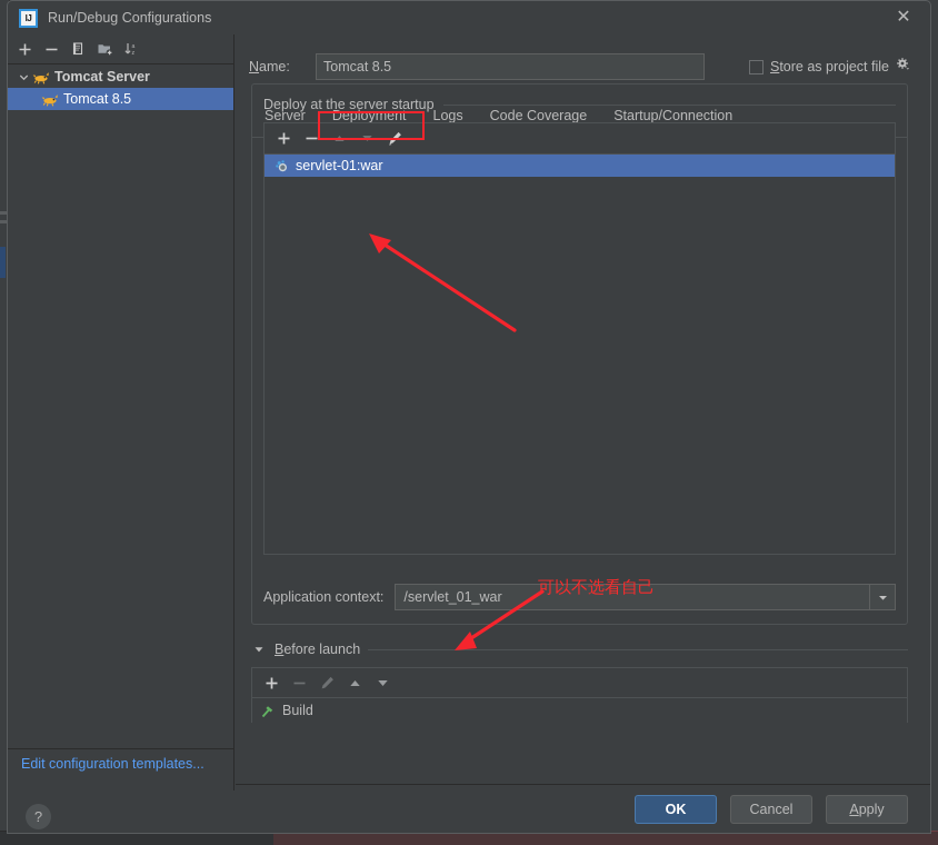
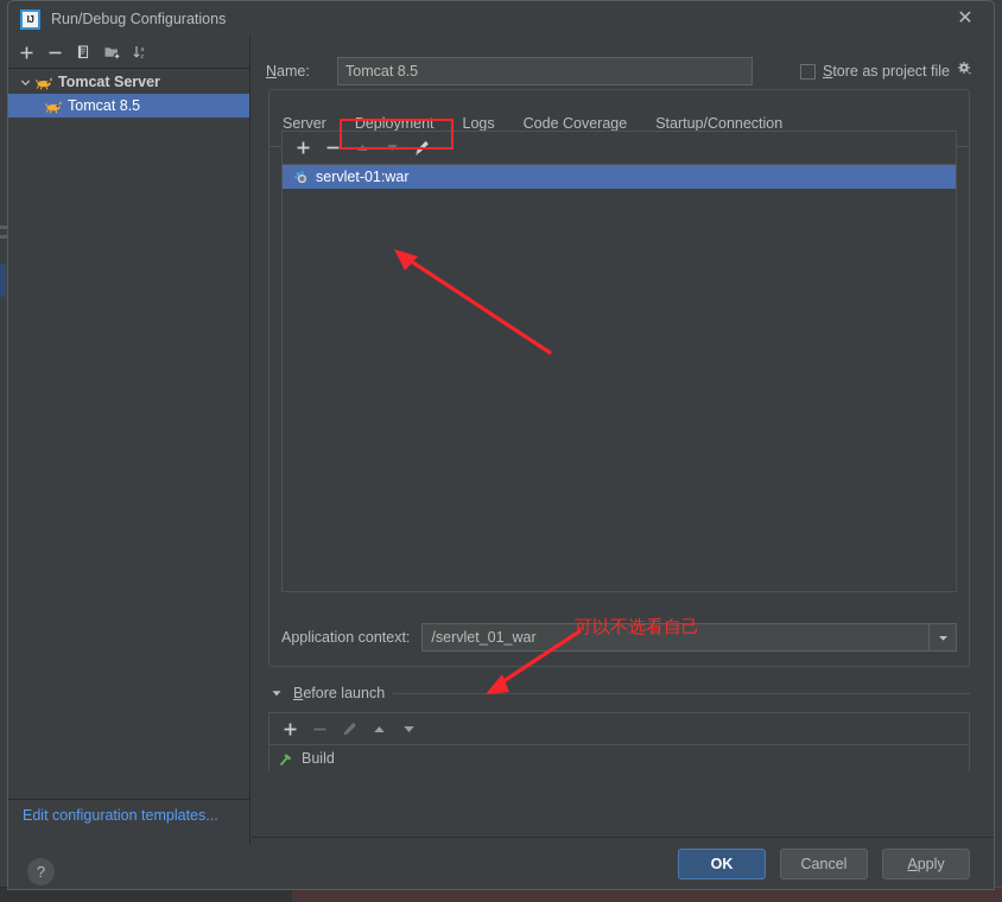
  IJ
  Run/Debug Configurations
  ✕
  Tomcat Server
  Tomcat 8.5
  Edit configuration templates...
  ?
  Name:
  Tomcat 8.5
  Store as project file
  Server
  Deployment
  Logs
  Code Coverage
  Startup/Connection
- Deploy at the server startup
  servlet-01:war
  Application context:
  /servlet_01_war
  Before launch
  Build
  OK
  Cancel
  Apply
  可以不选看自己
